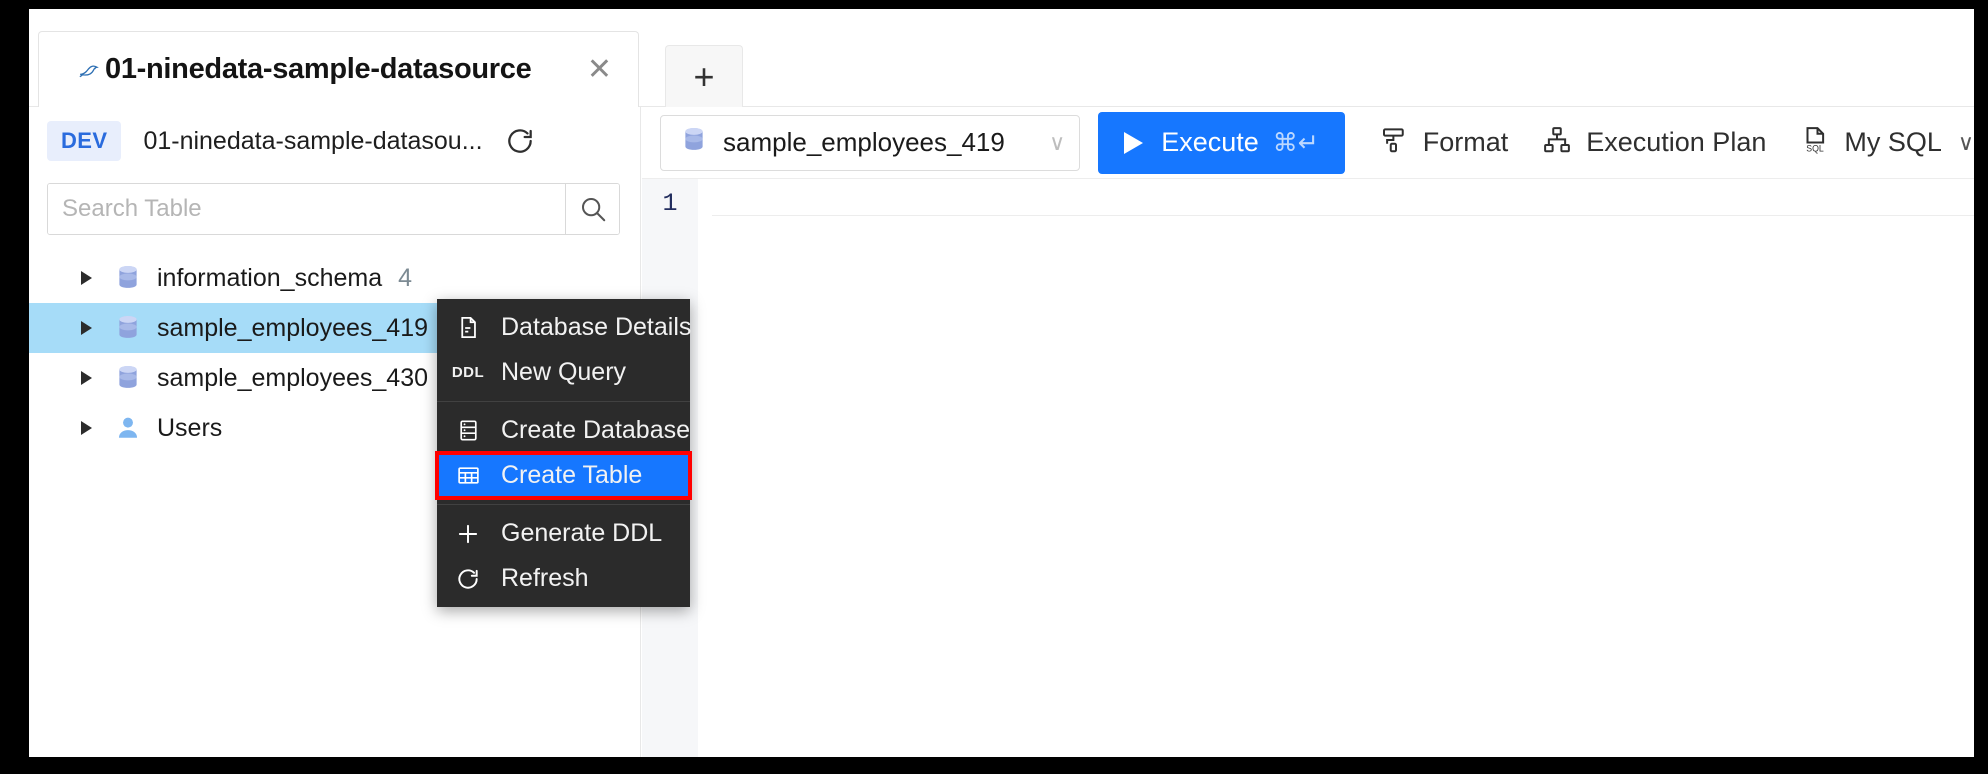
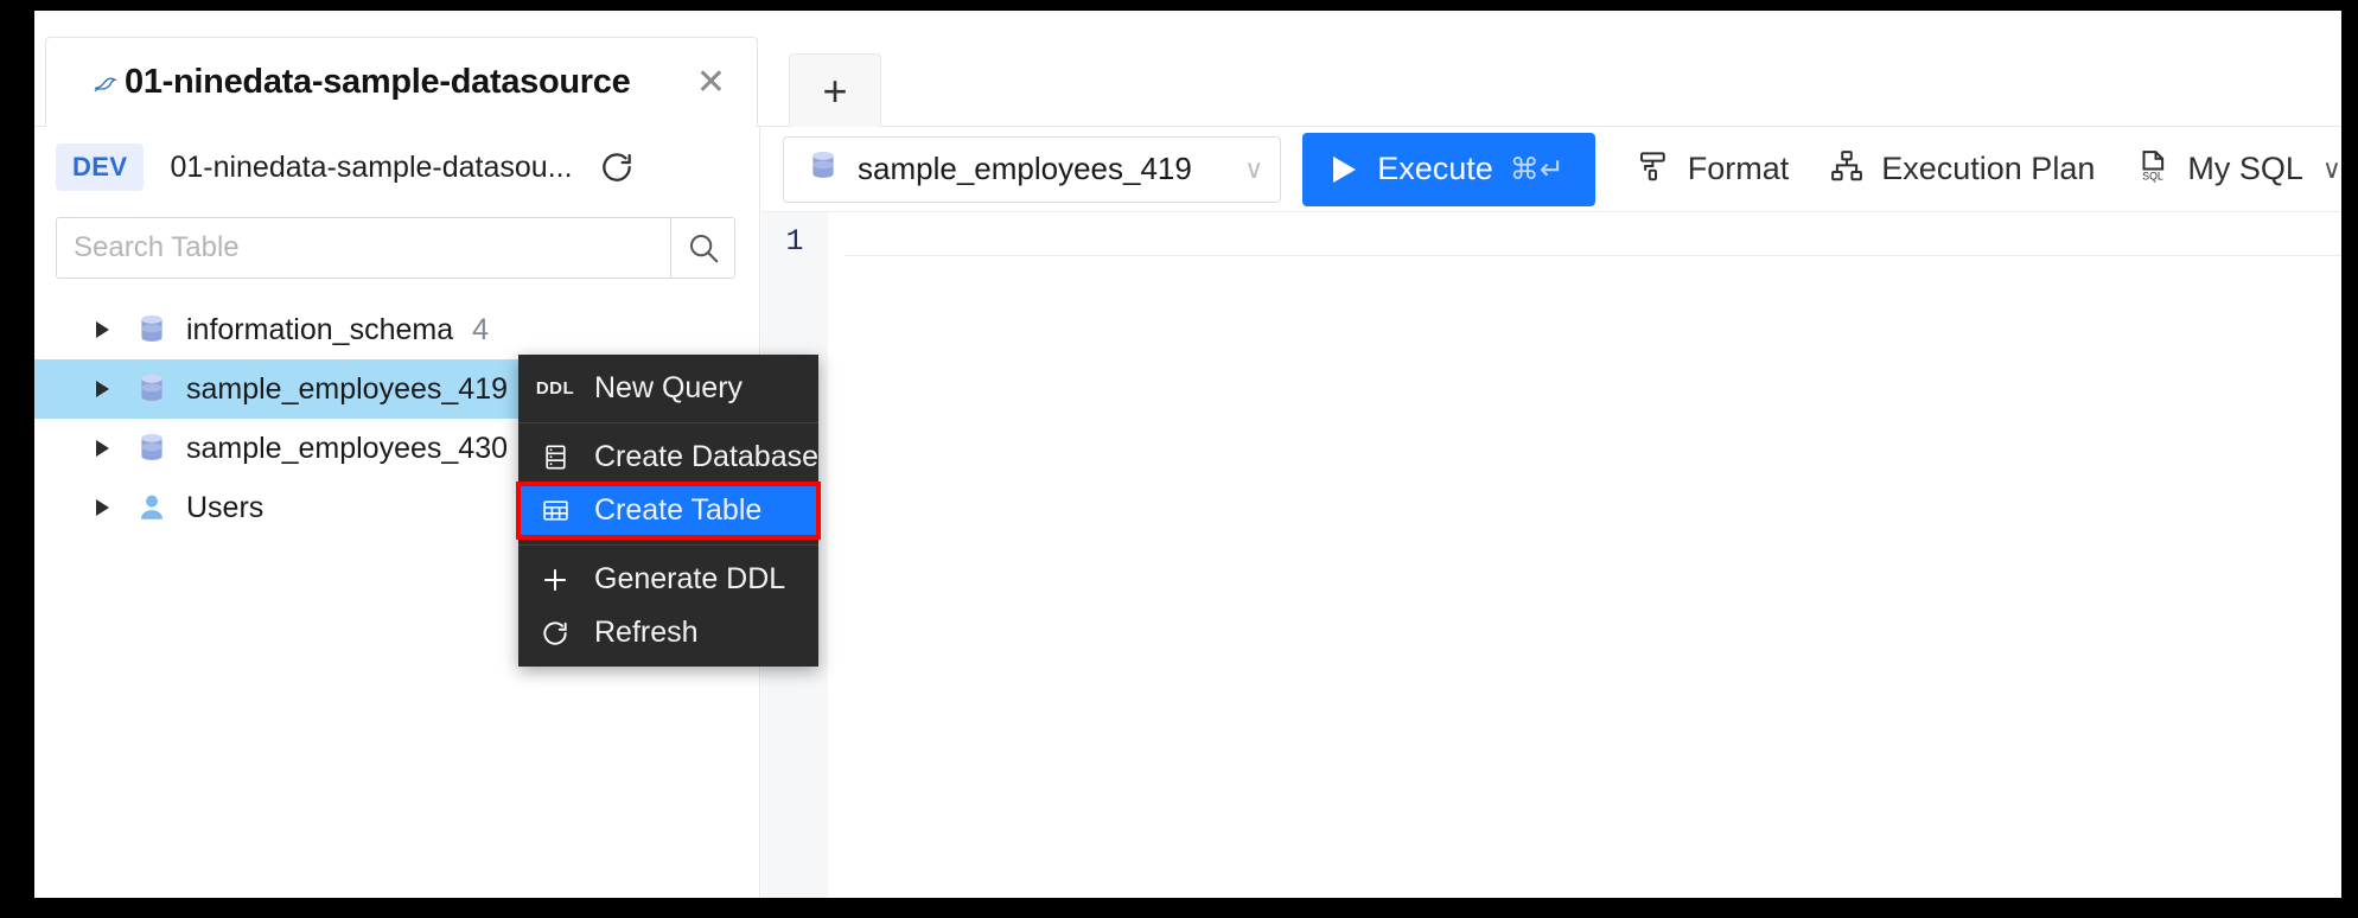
  01-ninedata-sample-datasource
  ✕
  +
  DEV
  01-ninedata-sample-datasou...
  Search Table
  information_schema
  4
  sample_employees_419
  sample_employees_430
  Users
  sample_employees_419
  ∨
  Execute
  ⌘↵
  Format
  Execution Plan
  SQL
  My SQL
  ∨
  1
- Database Details
  DDL
  New Query
  Create Database
  Create Table
  Generate DDL
  Refresh
